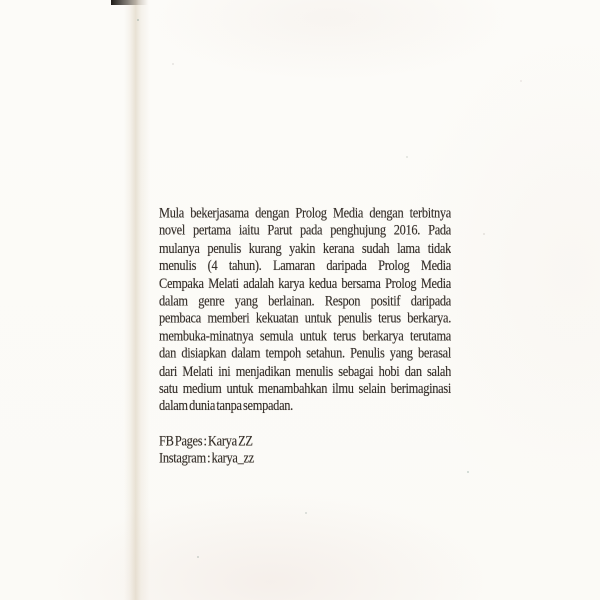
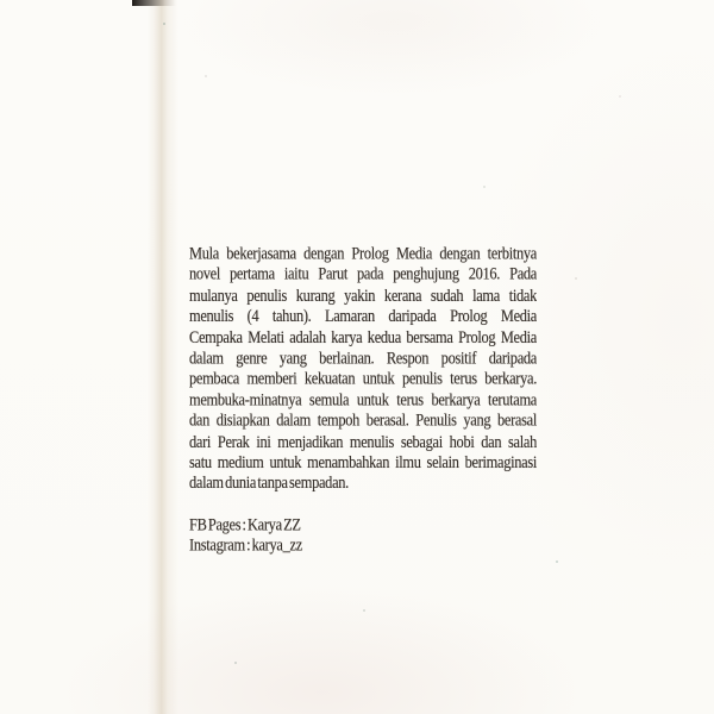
  Mula bekerjasama dengan Prolog Media dengan terbitnya
  novel pertama iaitu Parut pada penghujung 2016. Pada
  mulanya penulis kurang yakin kerana sudah lama tidak
  menulis (4 tahun). Lamaran daripada Prolog Media
  Cempaka Melati adalah karya kedua bersama Prolog Media
  dalam genre yang berlainan. Respon positif daripada
  pembaca memberi kekuatan untuk penulis terus berkarya.
  membuka-minatnya semula untuk terus berkarya terutama
- dan disiapkan dalam tempoh setahun. Penulis yang berasal
+ dan disiapkan dalam tempoh berasal. Penulis yang berasal
- dari Melati ini menjadikan menulis sebagai hobi dan salah
+ dari Perak ini menjadikan menulis sebagai hobi dan salah
  satu medium untuk menambahkan ilmu selain berimaginasi
  dalam dunia tanpa sempadan.
  FB Pages : Karya ZZ
  Instagram : karya_zz
